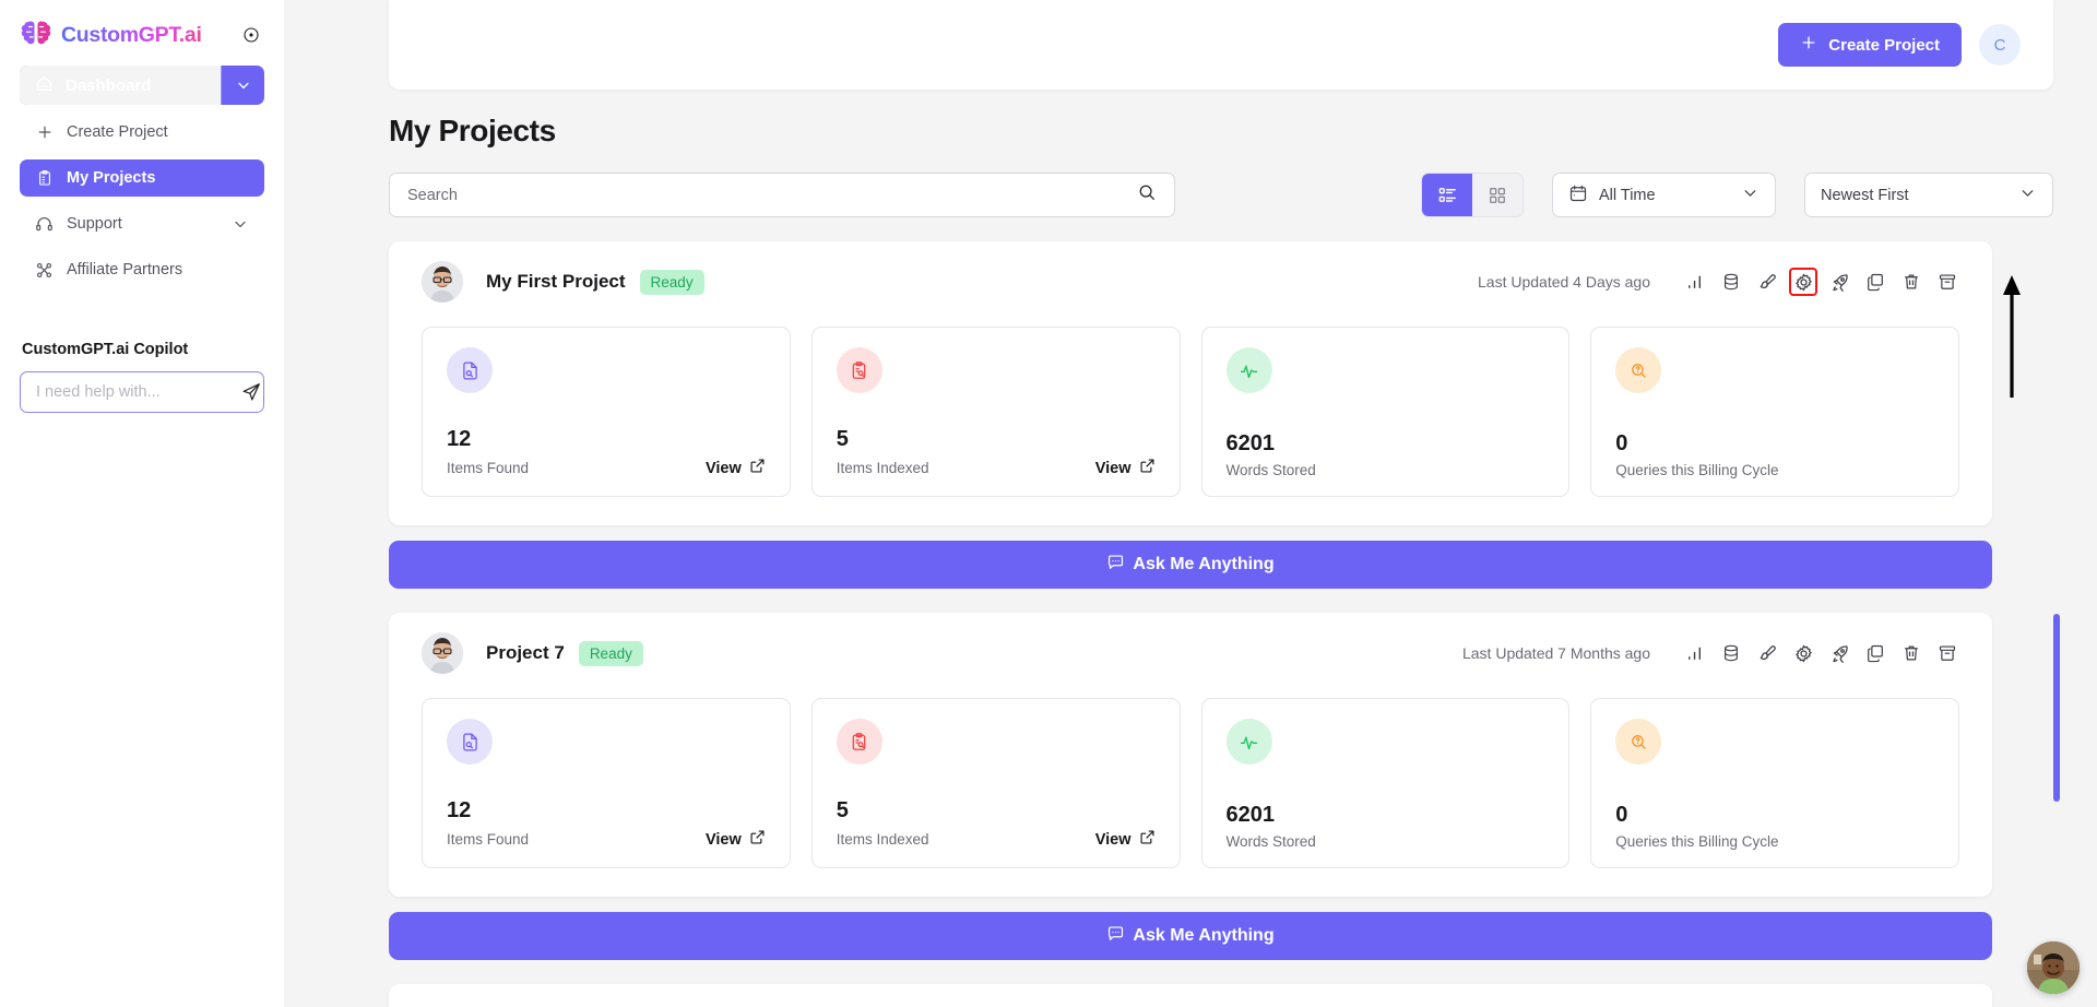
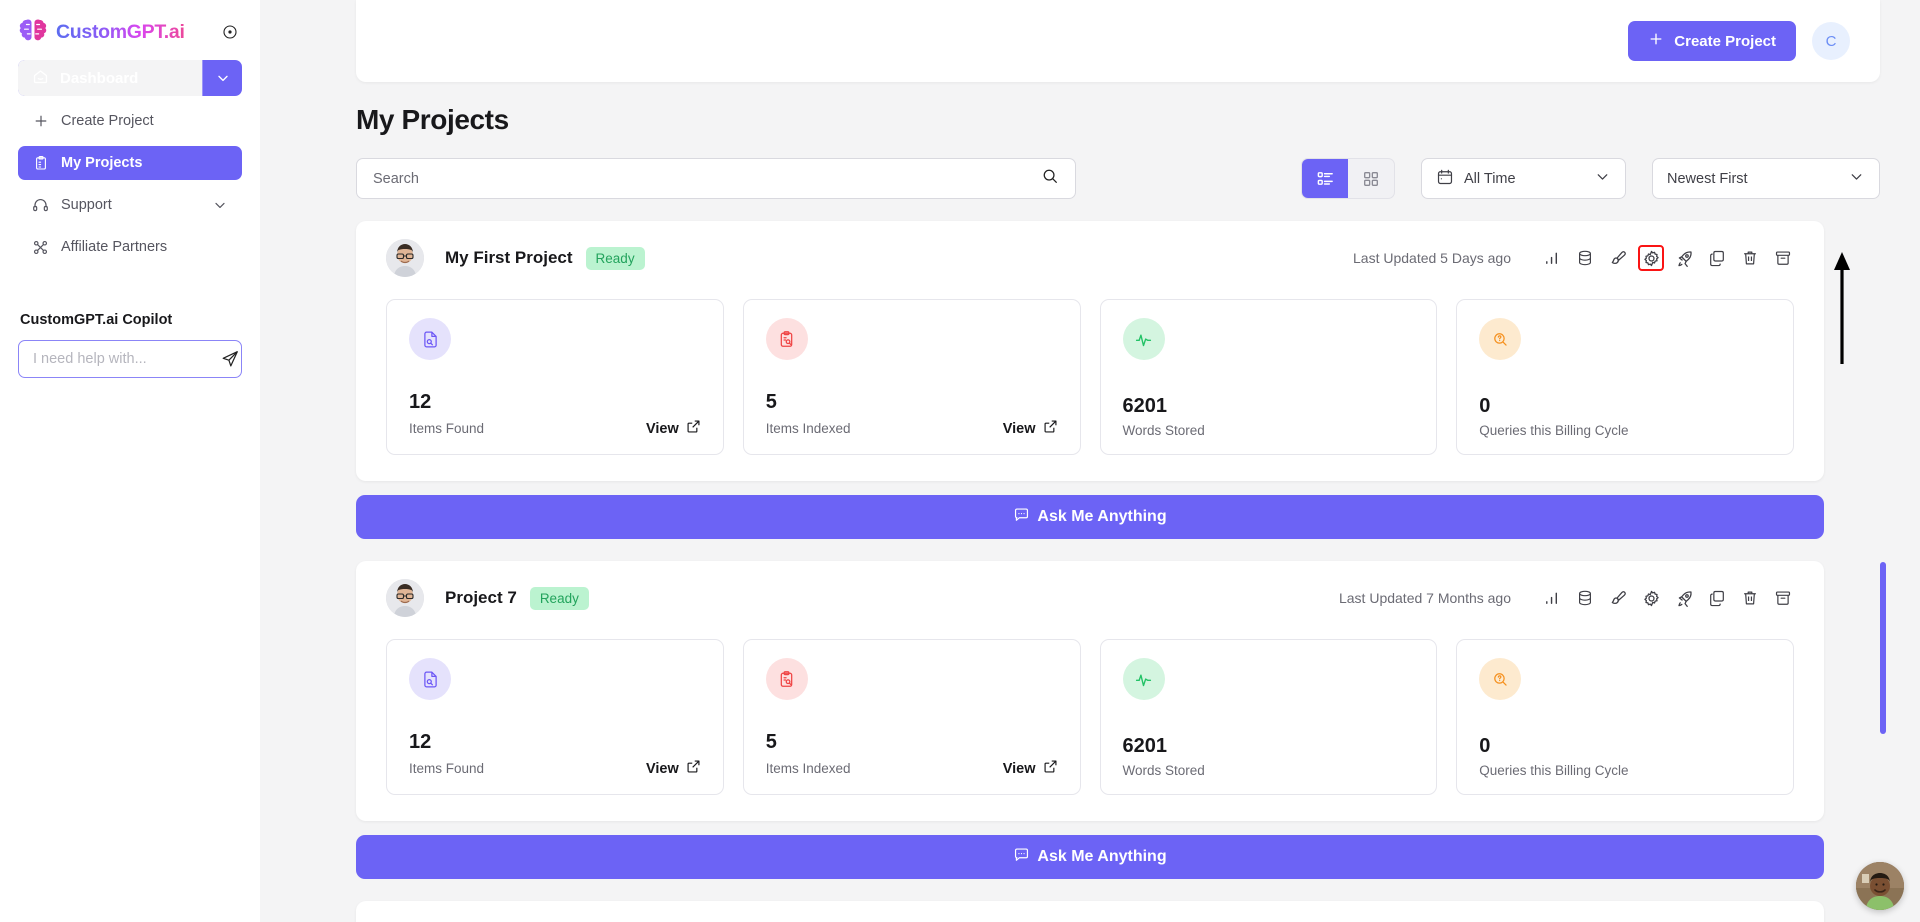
  CustomGPT.ai
  Create Project
  My Projects
  Support
  Affiliate Partners
  CustomGPT.ai Copilot
  I need help with...
  Create Project
  C
  My Projects
  Search
  All Time
  Newest First
  My First Project
  Ready
- Last Updated 4 Days ago
+ Last Updated 5 Days ago
  12
  Items Found
  View
  5
  Items Indexed
  View
  6201
  Words Stored
  0
  Queries this Billing Cycle
  Ask Me Anything
  Project 7
  Ready
  Last Updated 7 Months ago
  12
  Items Found
  View
  5
  Items Indexed
  View
  6201
  Words Stored
  0
  Queries this Billing Cycle
  Ask Me Anything
